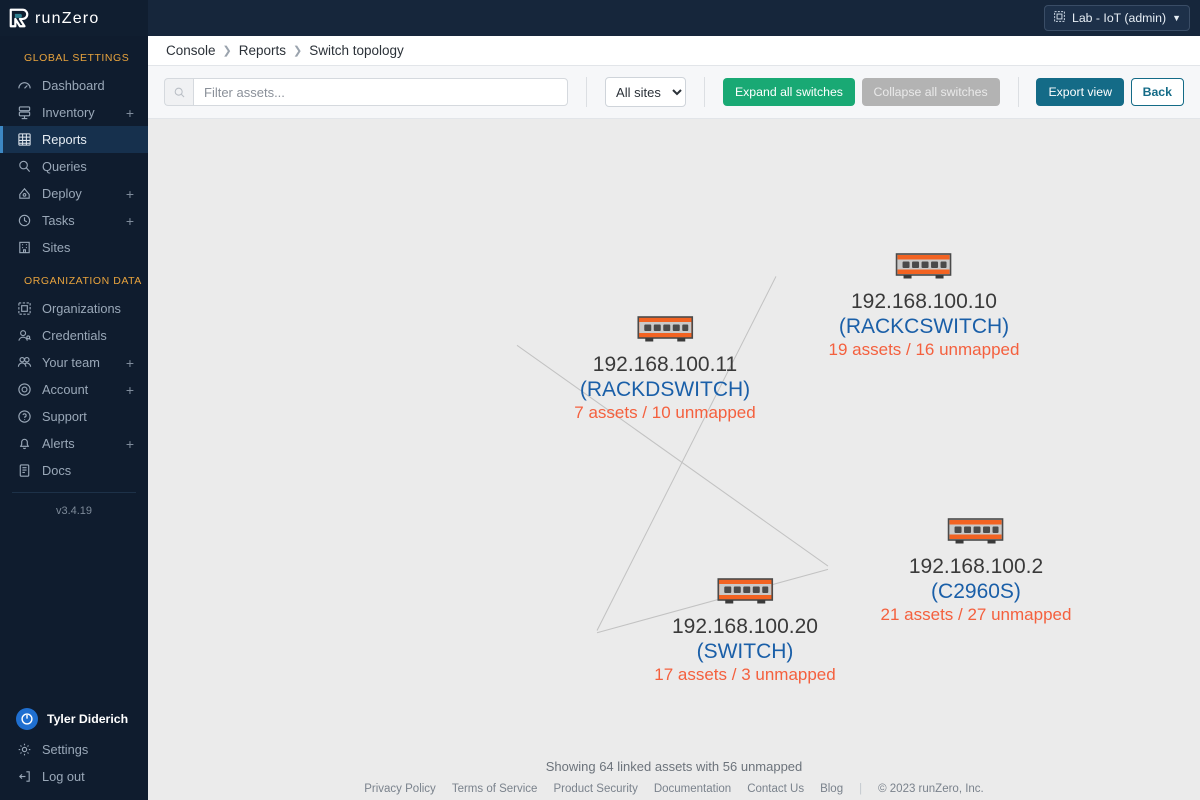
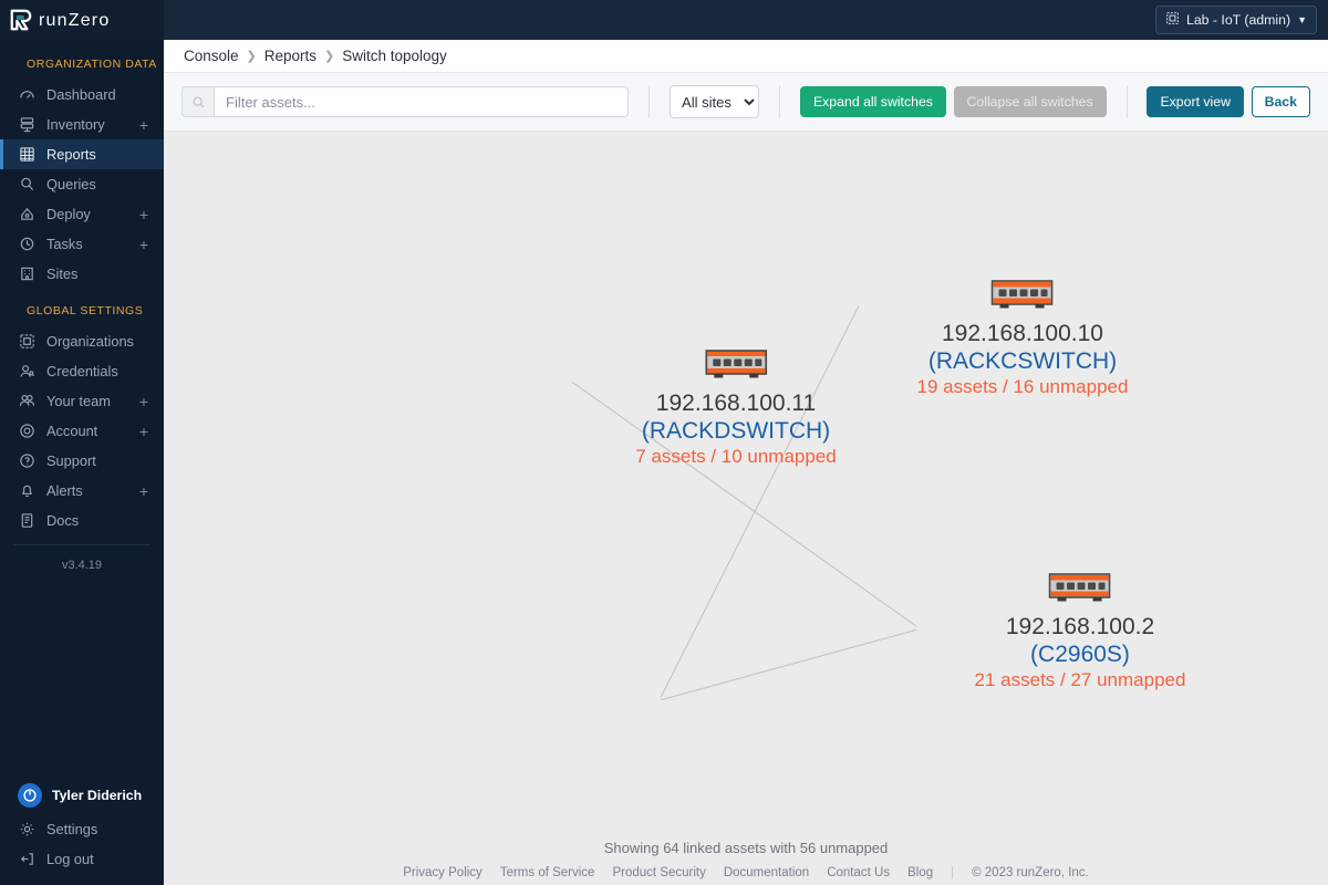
  runZero
- GLOBAL SETTINGS
+ ORGANIZATION DATA
  Dashboard
  Inventory
  +
  Reports
  Queries
  Deploy
  +
  Tasks
  +
  Sites
- ORGANIZATION DATA
+ GLOBAL SETTINGS
  Organizations
  Credentials
  Your team
  +
  Account
  +
  Support
  Alerts
  +
  Docs
  v3.4.19
  Tyler Diderich
  Settings
  Log out
  Lab - IoT (admin)
  ▼
  Console
  ❯
  Reports
  ❯
  Switch topology
  Filter assets...
  All sites
  Expand all switches
  Collapse all switches
  Export view
  Back
  192.168.100.10
  (RACKCSWITCH)
  19 assets / 16 unmapped
  192.168.100.11
  (RACKDSWITCH)
  7 assets / 10 unmapped
  192.168.100.2
  (C2960S)
  21 assets / 27 unmapped
- 192.168.100.20
- (SWITCH)
- 17 assets / 3 unmapped
  Showing 64 linked assets with 56 unmapped
  Privacy Policy
  Terms of Service
  Product Security
  Documentation
  Contact Us
  Blog
  |
  © 2023 runZero, Inc.
